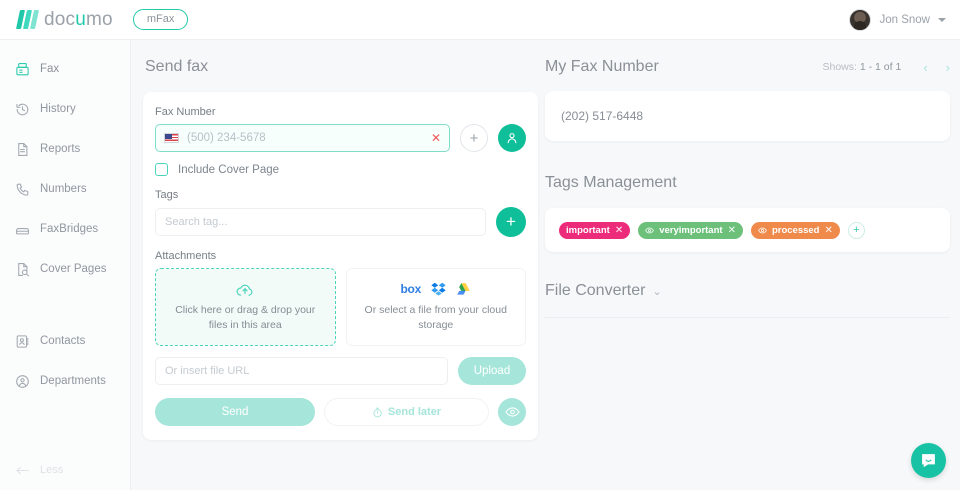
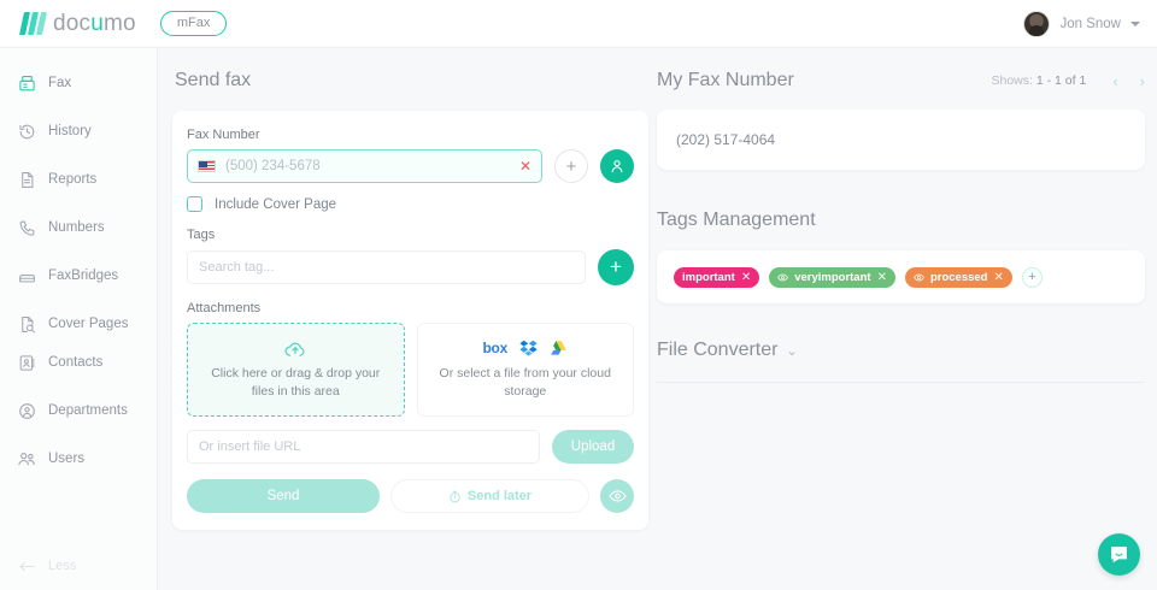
  documo
  mFax
  Jon Snow
  Fax
  History
  Reports
  Numbers
  FaxBridges
  Cover Pages
  Contacts
  Departments
+ Users
  Less
  Send fax
  Fax Number
  (500) 234-5678
  ✕
  +
  Include Cover Page
  Tags
  Search tag...
  +
  Attachments
  Click here or drag & drop your files in this area
  box
  Or select a file from your cloud storage
  Or insert file URL
  Upload
  Send
  Send later
  My Fax Number
  Shows: 1 - 1 of 1
  ‹
  ›
- (202) 517-6448
+ (202) 517-4064
  Tags Management
  important
  ✕
  veryimportant
  ✕
  processed
  ✕
  +
  File Converter
  ⌄
